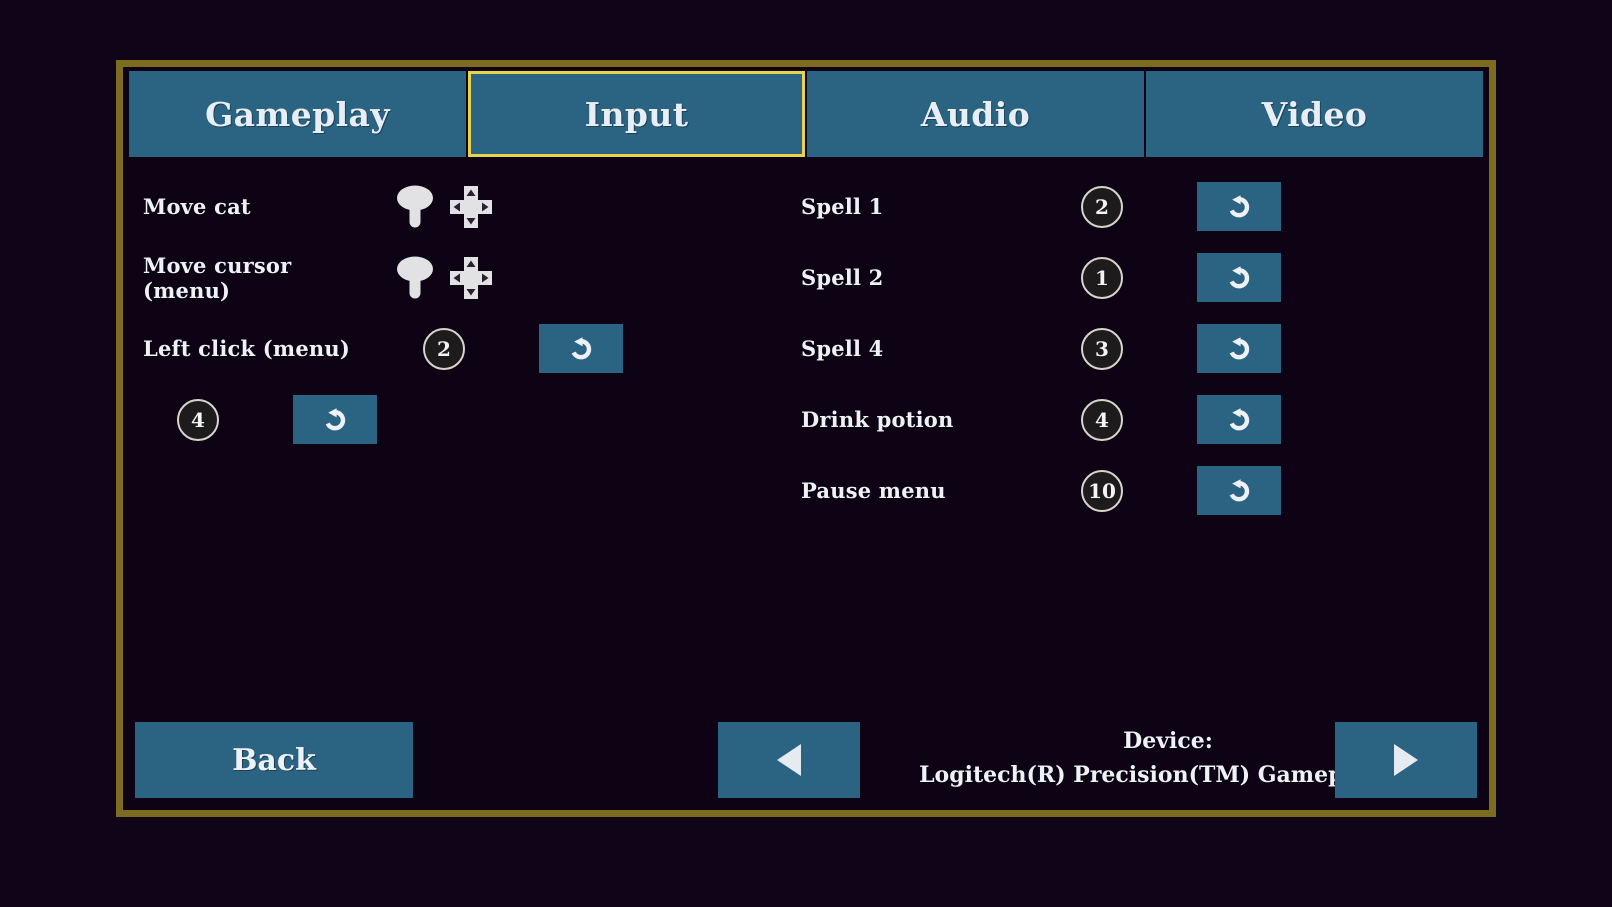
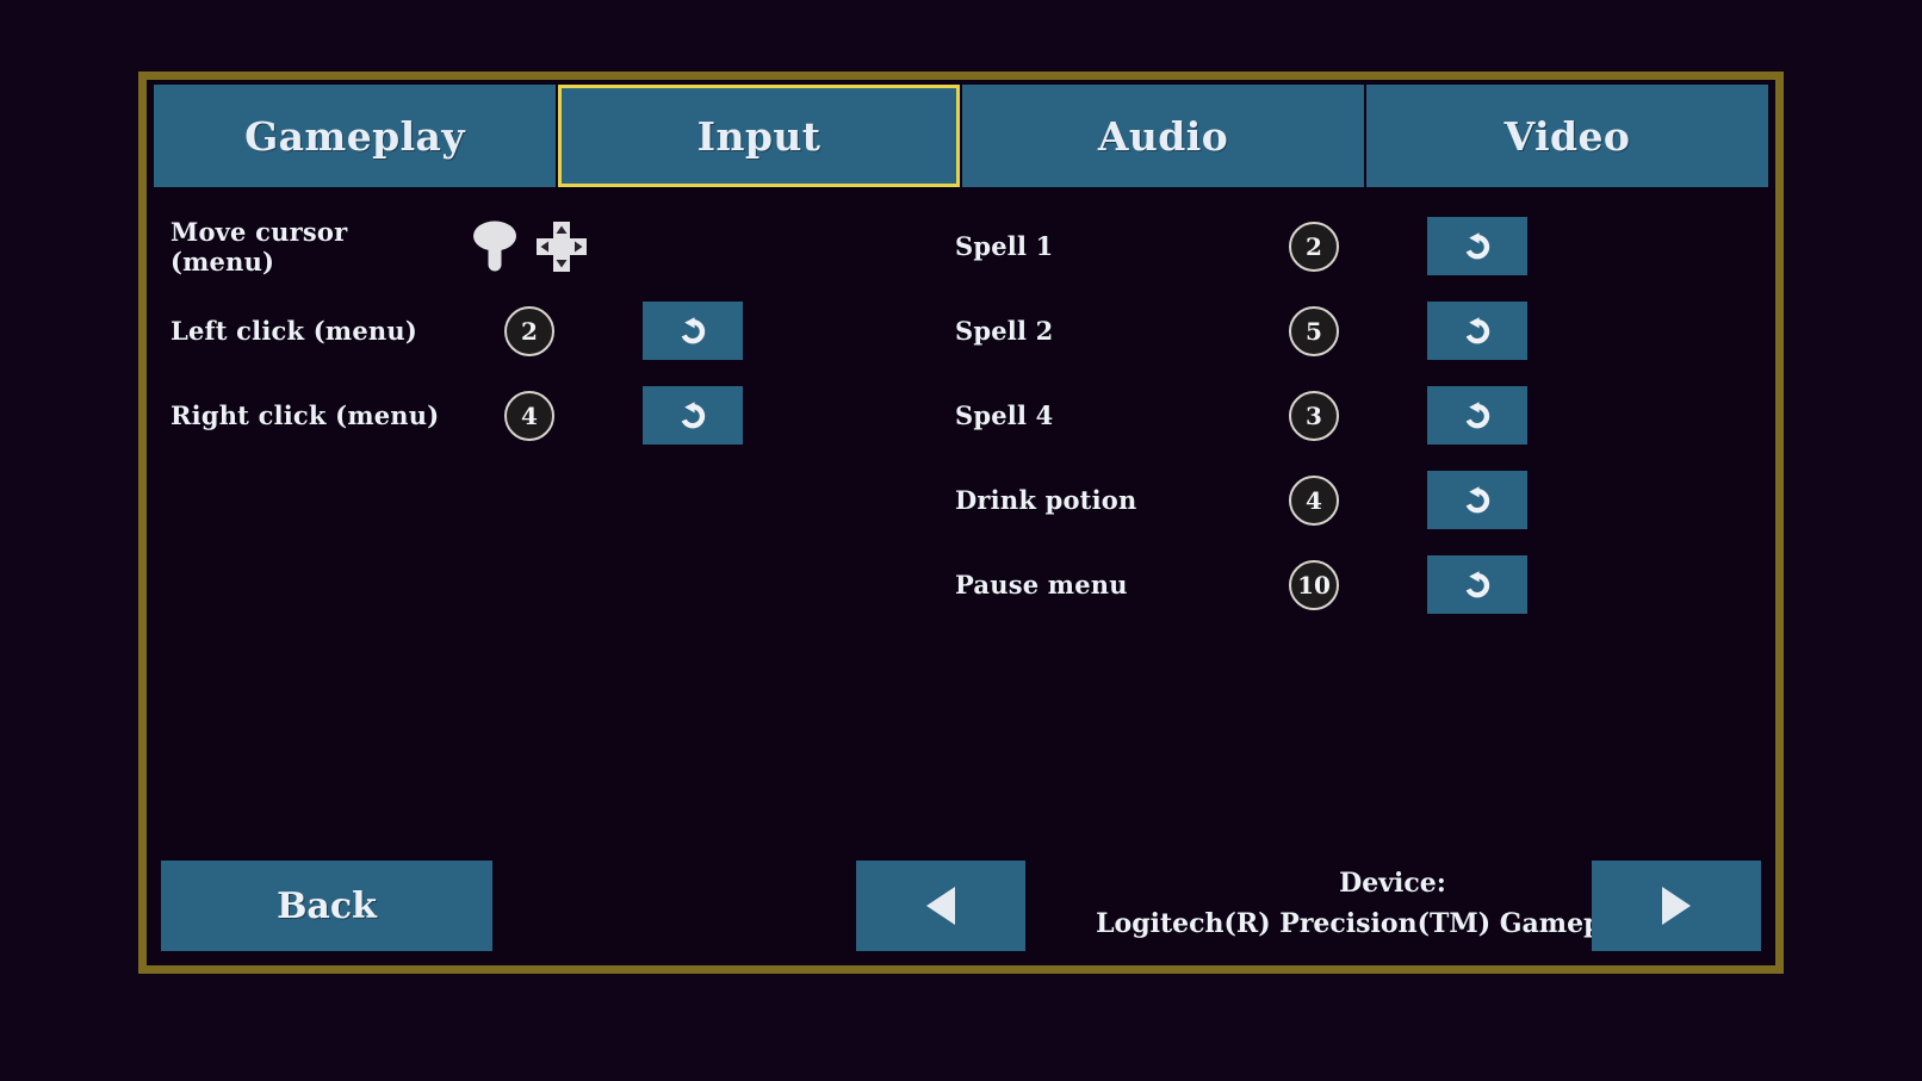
  Gameplay
  Input
  Audio
  Video
- Move cat
  Move cursor (menu)
  Left click (menu)
  2
+ Right click (menu)
  4
  Spell 1
  2
  Spell 2
- 1
+ 5
  Spell 4
  3
  Drink potion
  4
  Pause menu
  10
  Back
  Device:
  Logitech(R) Precision(TM) Game
